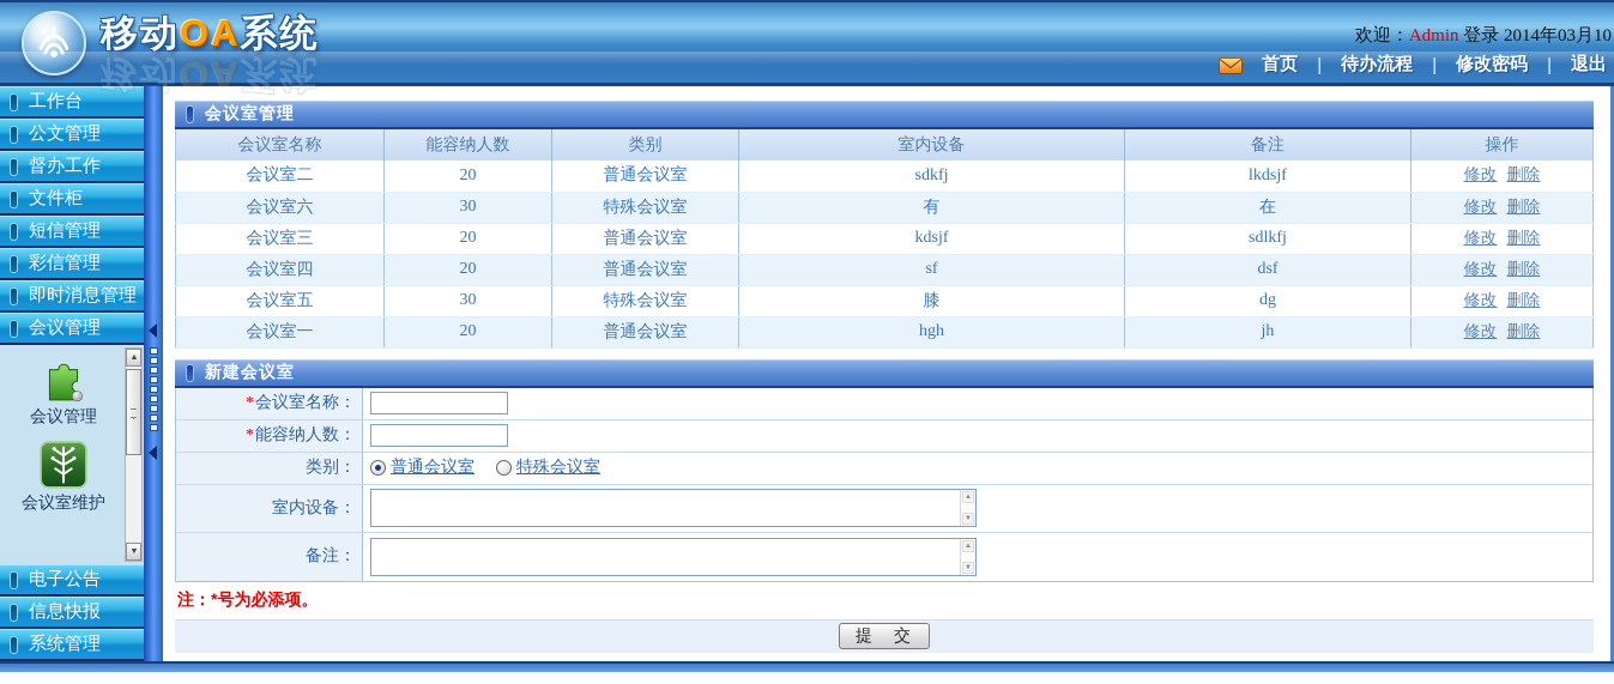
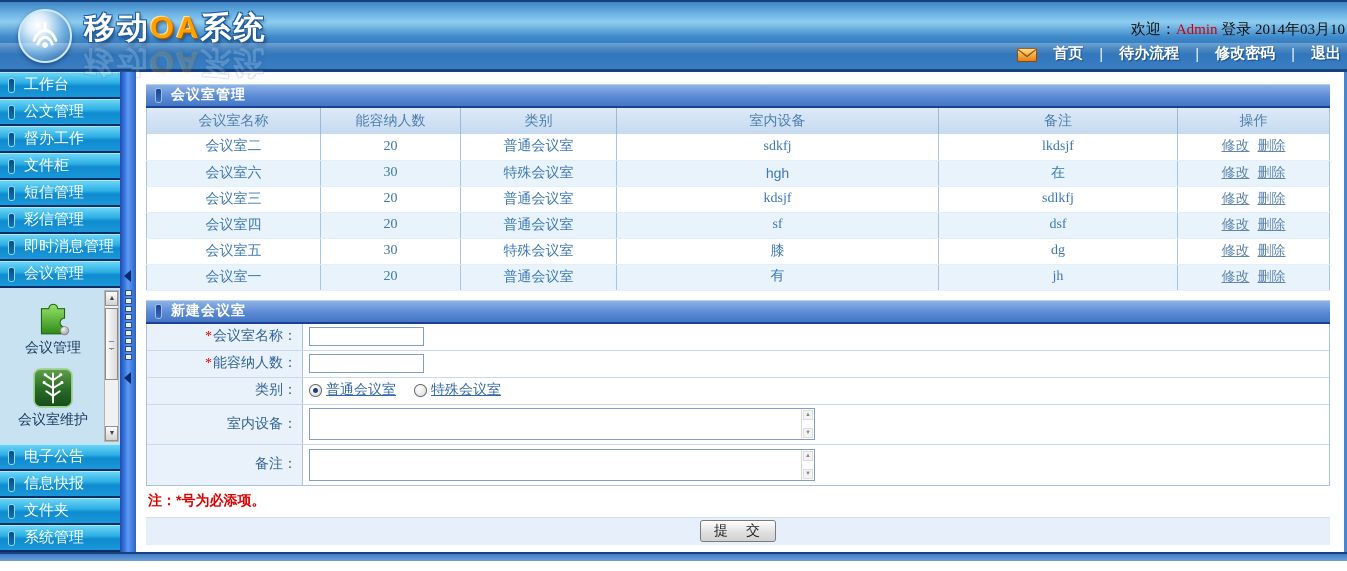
  移动OA系统
  欢迎：Admin 登录 2014年03月10
  工作台
  公文管理
  督办工作
  文件柜
  短信管理
  彩信管理
  即时消息管理
  会议管理
  会议管理
  会议室维护
  电子公告
  信息快报
+ 文件夹
  系统管理
  会议室管理
  会议室名称	能容纳人数	类别	室内设备	备注	操作
  会议室二	20	普通会议室	sdkfj	lkdsjf	修改 删除
- 会议室六	30	特殊会议室	有	在	修改 删除
+ 会议室六	30	特殊会议室	hgh	在	修改 删除
  会议室三	20	普通会议室	kdsjf	sdlkfj	修改 删除
  会议室四	20	普通会议室	sf	dsf	修改 删除
  会议室五	30	特殊会议室	膝	dg	修改 删除
- 会议室一	20	普通会议室	hgh	jh	修改 删除
+ 会议室一	20	普通会议室	有	jh	修改 删除
  新建会议室
  *
  会议室名称：
  *
  能容纳人数：
  类别：
  普通会议室
  特殊会议室
  室内设备：
  备注：
  注：*号为必添项。
  提 交
